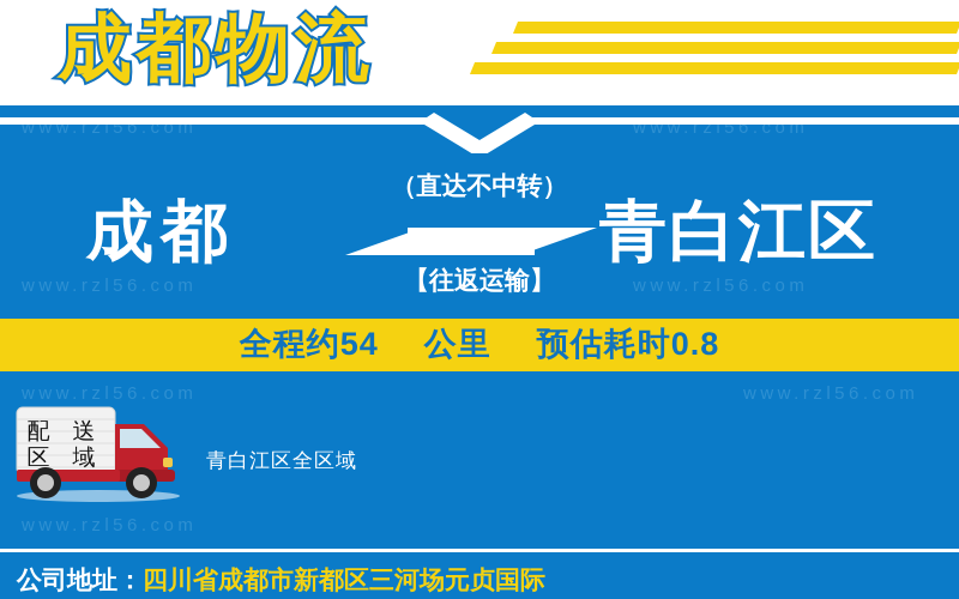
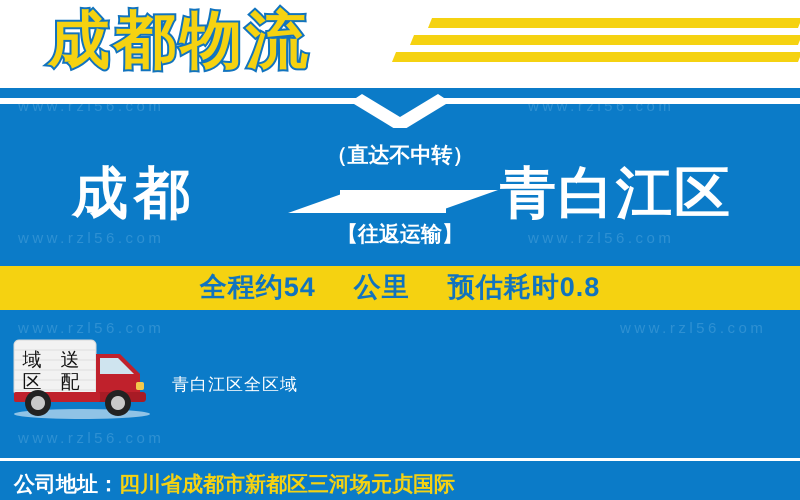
  成都物流
  www.rzl56.com
  www.rzl56.com
  www.rzl56.com
  www.rzl56.com
  www.rzl56.com
  www.rzl56.com
  www.rzl56.com
  成都
  （直达不中转）
  【往返运输】
  青白江区
  全程约54
  公里
  预估耗时0.8
- 配
+ 域
  送
  区
- 域
+ 配
  青白江区全区域
  公司地址：四川省成都市新都区三河场元贞国际
